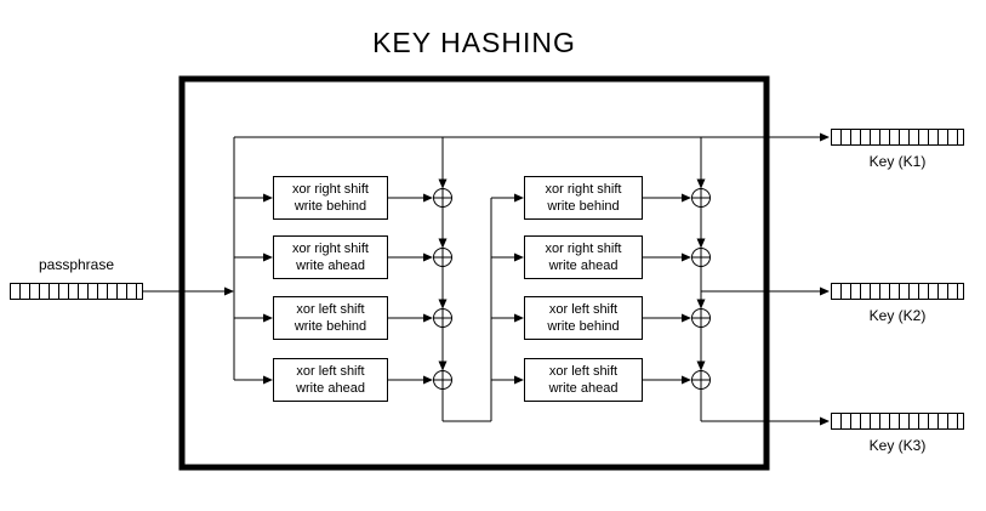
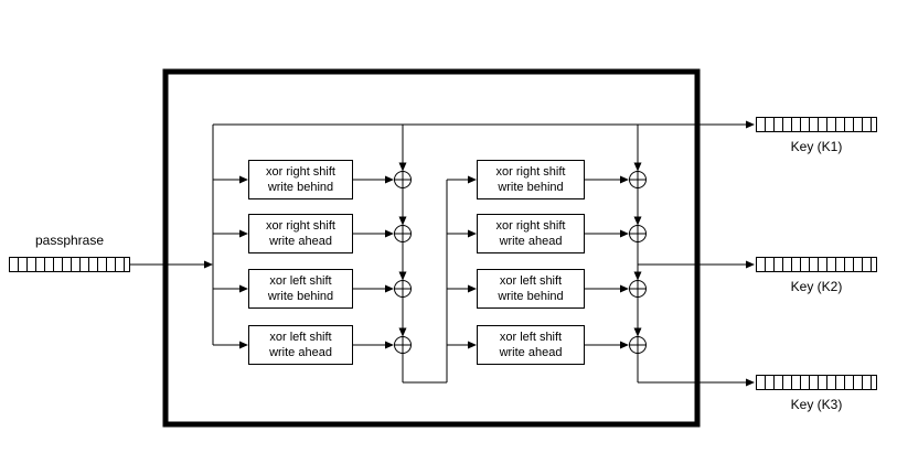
- KEY HASHING
  passphrase
  Key (K1)
  Key (K2)
  Key (K3)
  xor right shift
  write behind
  xor right shift
  write ahead
  xor left shift
  write behind
  xor left shift
  write ahead
  xor right shift
  write behind
  xor right shift
  write ahead
  xor left shift
  write behind
  xor left shift
  write ahead
